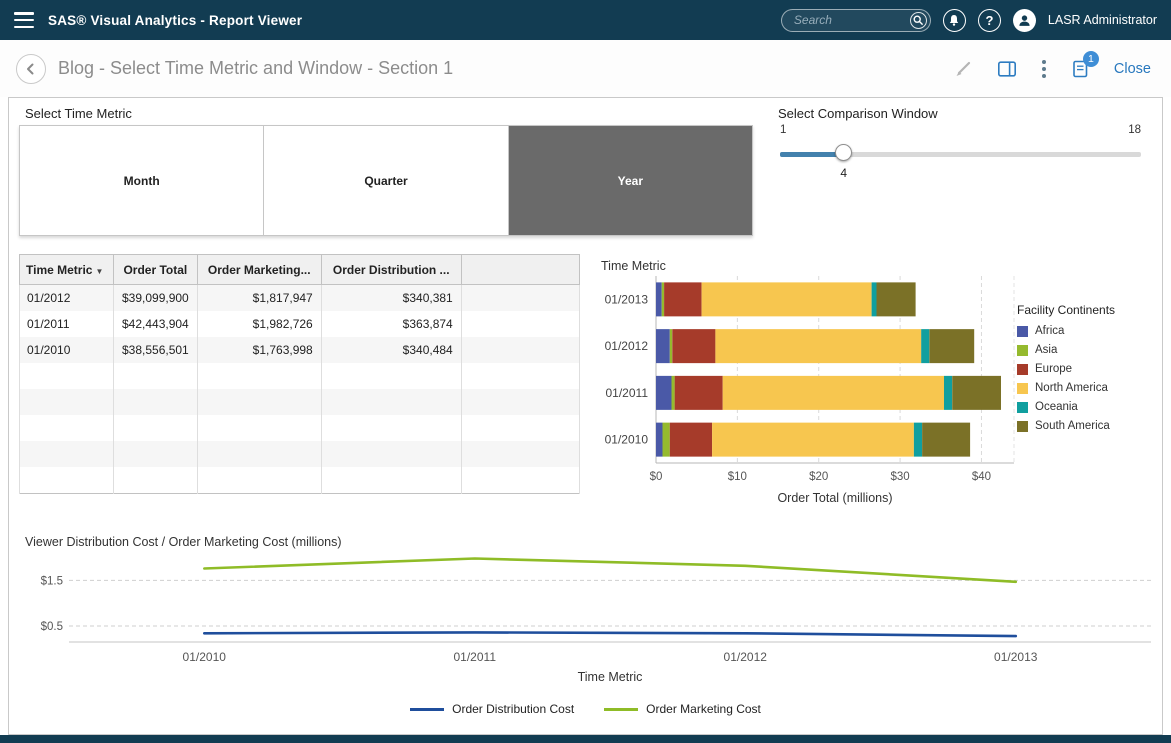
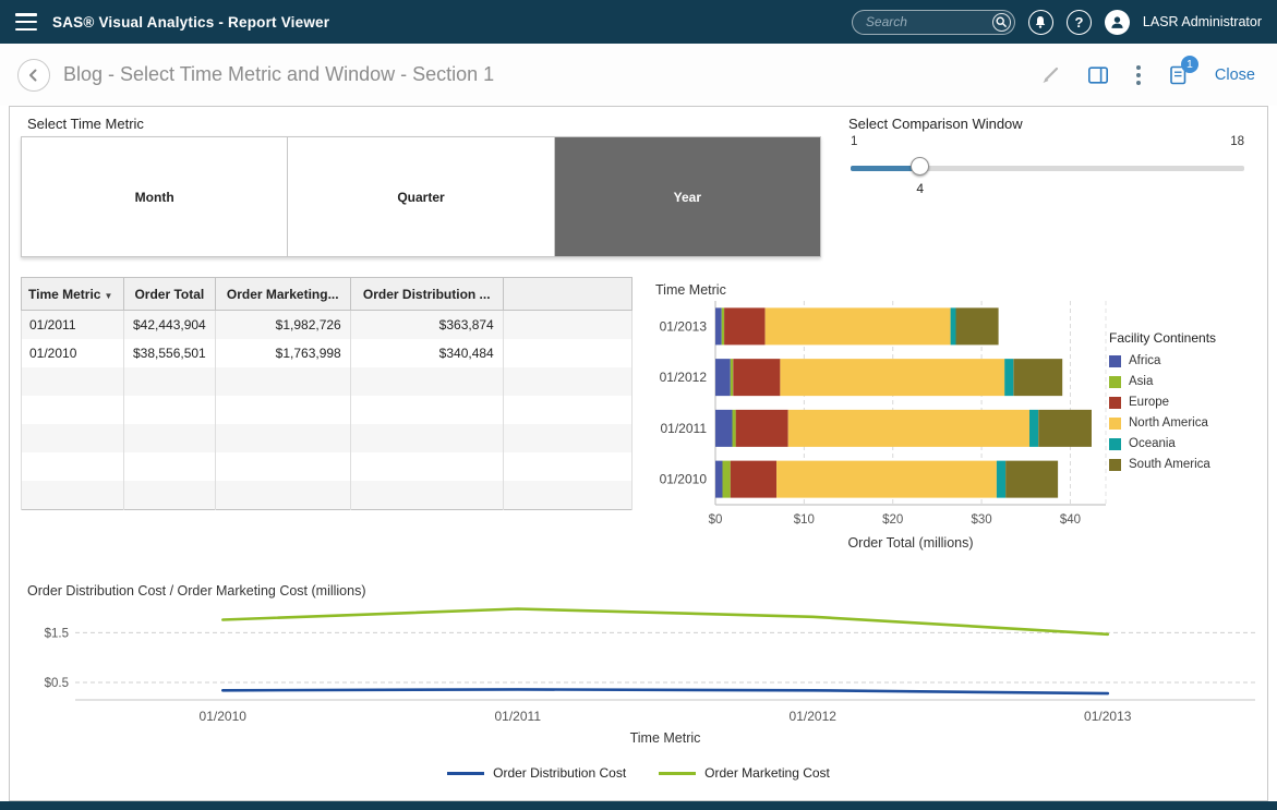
  SAS® Visual Analytics - Report Viewer
  Search
  ?
  LASR Administrator
  Blog - Select Time Metric and Window - Section 1
  1
  Close
  Select Time Metric
  Month
  Quarter
  Year
  Select Comparison Window
  1
  18
  4
  Time Metric ▼	Order Total	Order Marketing...	Order Distribution ...
- 01/2012	$39,099,900	$1,817,947	$340,381
  01/2011	$42,443,904	$1,982,726	$363,874
  01/2010	$38,556,501	$1,763,998	$340,484
  Time Metric
  $0
  $10
  $20
  $30
  $40
  01/2013
  01/2012
  01/2011
  01/2010
  Order Total (millions)
  Facility Continents
  Africa
  Asia
  Europe
  North America
  Oceania
  South America
- Viewer Distribution Cost / Order Marketing Cost (millions)
+ Order Distribution Cost / Order Marketing Cost (millions)
  $0.5
  $1.5
  01/2010
  01/2011
  01/2012
  01/2013
  Time Metric
  Order Distribution Cost
  Order Marketing Cost
